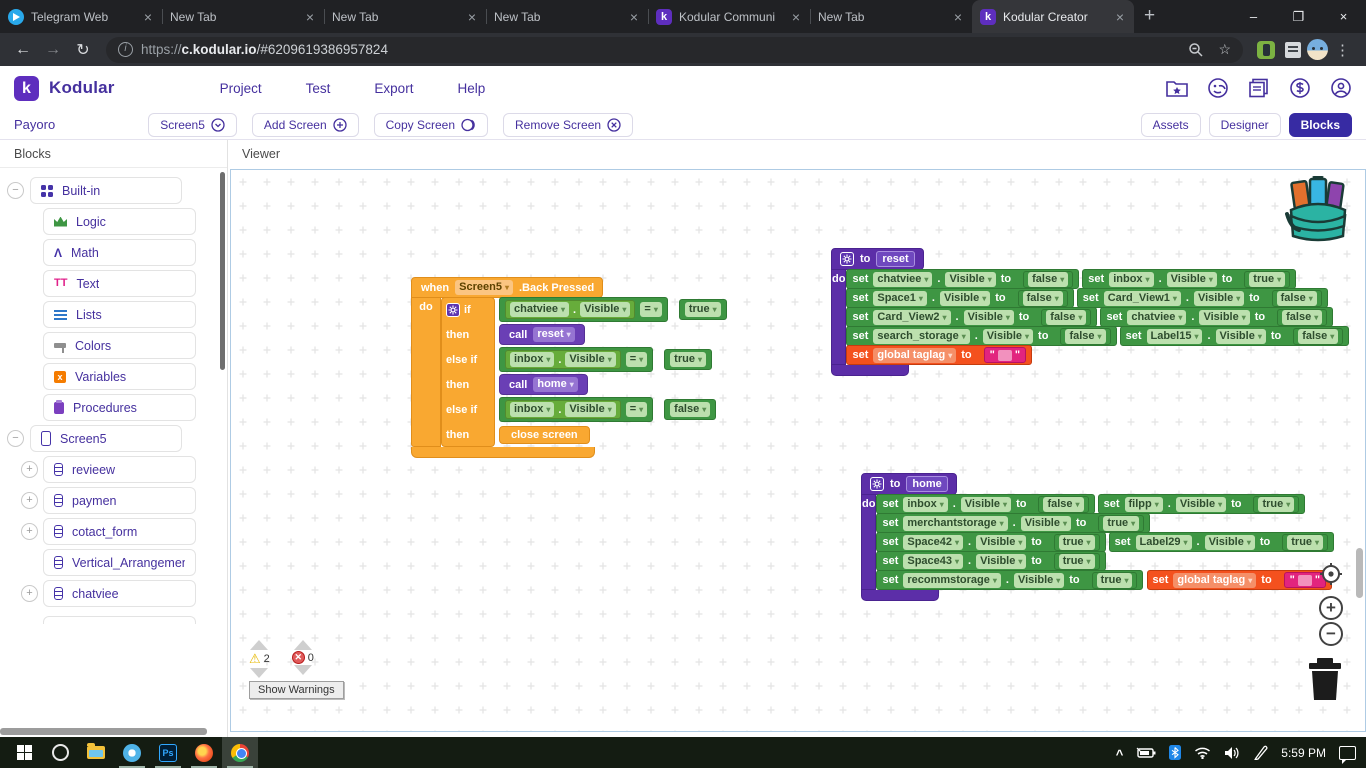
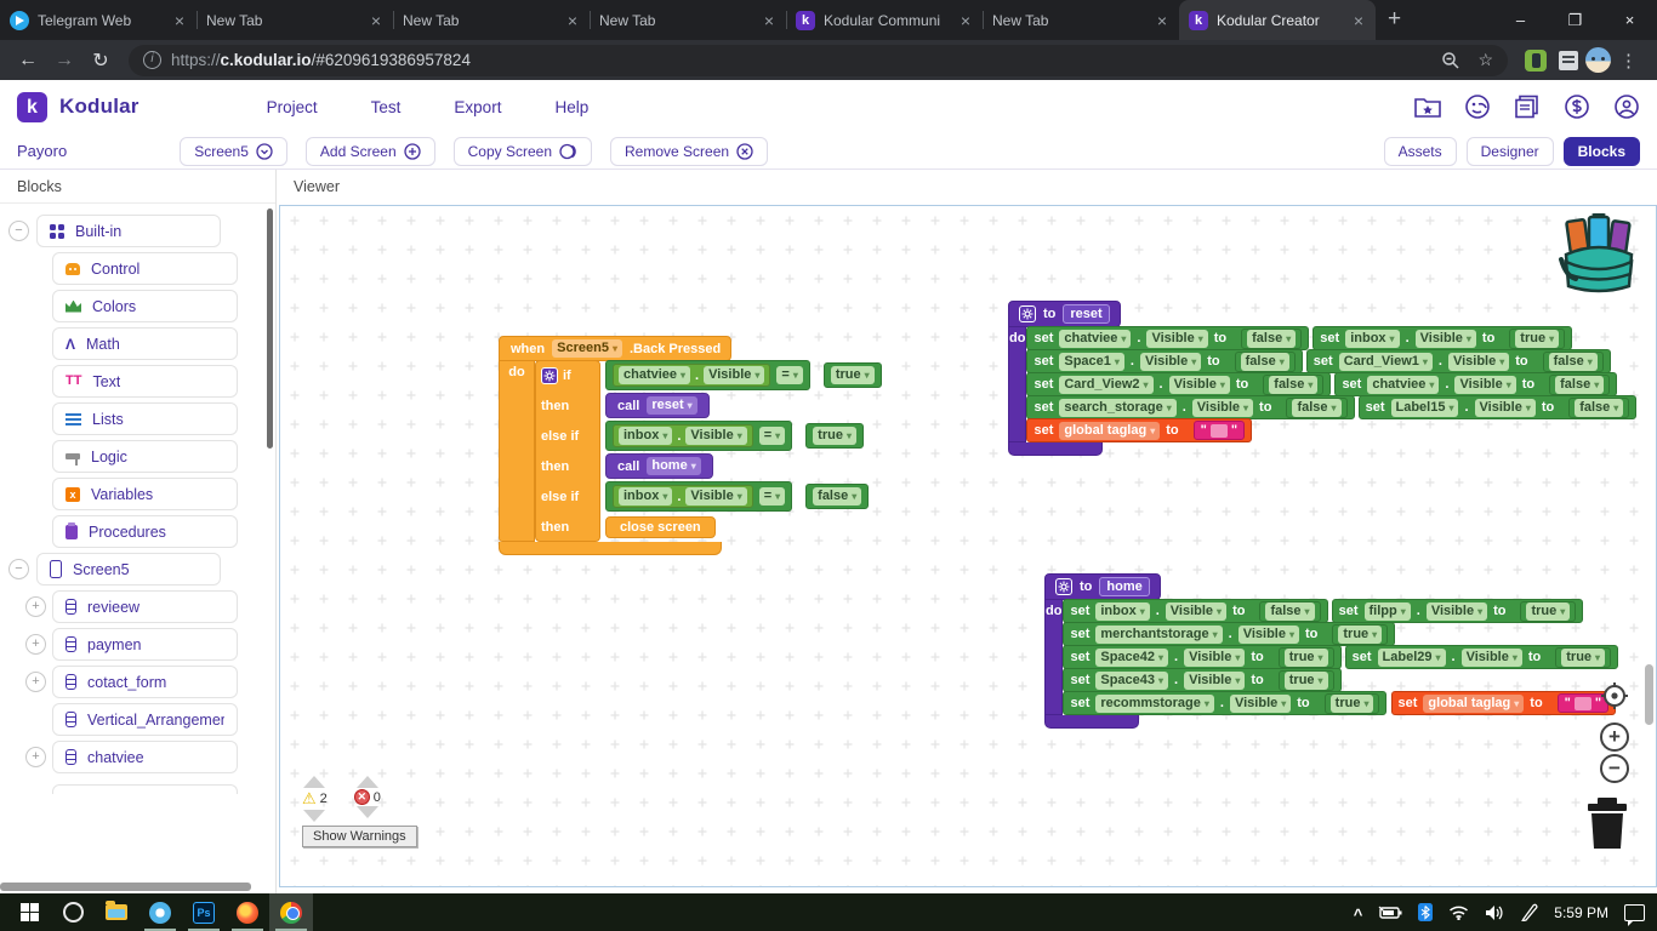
  Telegram Web
  ×
  New Tab
  ×
  New Tab
  ×
  New Tab
  ×
  k
  Kodular Communi
  ×
  New Tab
  ×
  k
  Kodular Creator
  ×
  +
  –
  ❐
  ×
  ←
  →
  ↻
  i
  https://c.kodular.io/#6209619386957824
  ☆
  ⋮
  k
  Kodular
  Project
  Test
  Export
  Help
  Payoro
  Screen5
  Add Screen
  Copy Screen
  Remove Screen
  Assets
  Designer
  Blocks
  Blocks
  −
  Built-in
+ Control
- Logic
+ Colors
  Λ
  Math
  TT
  Text
  Lists
- Colors
+ Logic
  x
  Variables
  Procedures
  −
  Screen5
  +
  revieew
  +
  paymen
  +
  cotact_form
  Vertical_Arrangeme
  +
  chatviee
  Viewer
  when
  Screen5
  .Back Pressed
  do
  if
  chatviee
  .
  Visible
  =
  true
  then
  call
  reset
  else if
  inbox
  .
  Visible
  =
  true
  then
  call
  home
  else if
  inbox
  .
  Visible
  =
  false
  then
  close screen
  to
  reset
  do
  set
  chatviee
  .
  Visible
  to
  false
  set
  inbox
  .
  Visible
  to
  true
  set
  Space1
  .
  Visible
  to
  false
  set
  Card_View1
  .
  Visible
  to
  false
  set
  Card_View2
  .
  Visible
  to
  false
  set
  chatviee
  .
  Visible
  to
  false
  set
  search_storage
  .
  Visible
  to
  false
  set
  Label15
  .
  Visible
  to
  false
  set
  global taglag
  to
  "
  "
  to
  home
  do
  set
  inbox
  .
  Visible
  to
  false
  set
  filpp
  .
  Visible
  to
  true
  set
  merchantstorage
  .
  Visible
  to
  true
  set
  Space42
  .
  Visible
  to
  true
  set
  Label29
  .
  Visible
  to
  true
  set
  Space43
  .
  Visible
  to
  true
  set
  recommstorage
  .
  Visible
  to
  true
  set
  global taglag
  to
  "
  "
  ⚠
  2
  ✕
  0
  Show Warnings
  +
  −
  Ps
  ^
  5:59 PM
